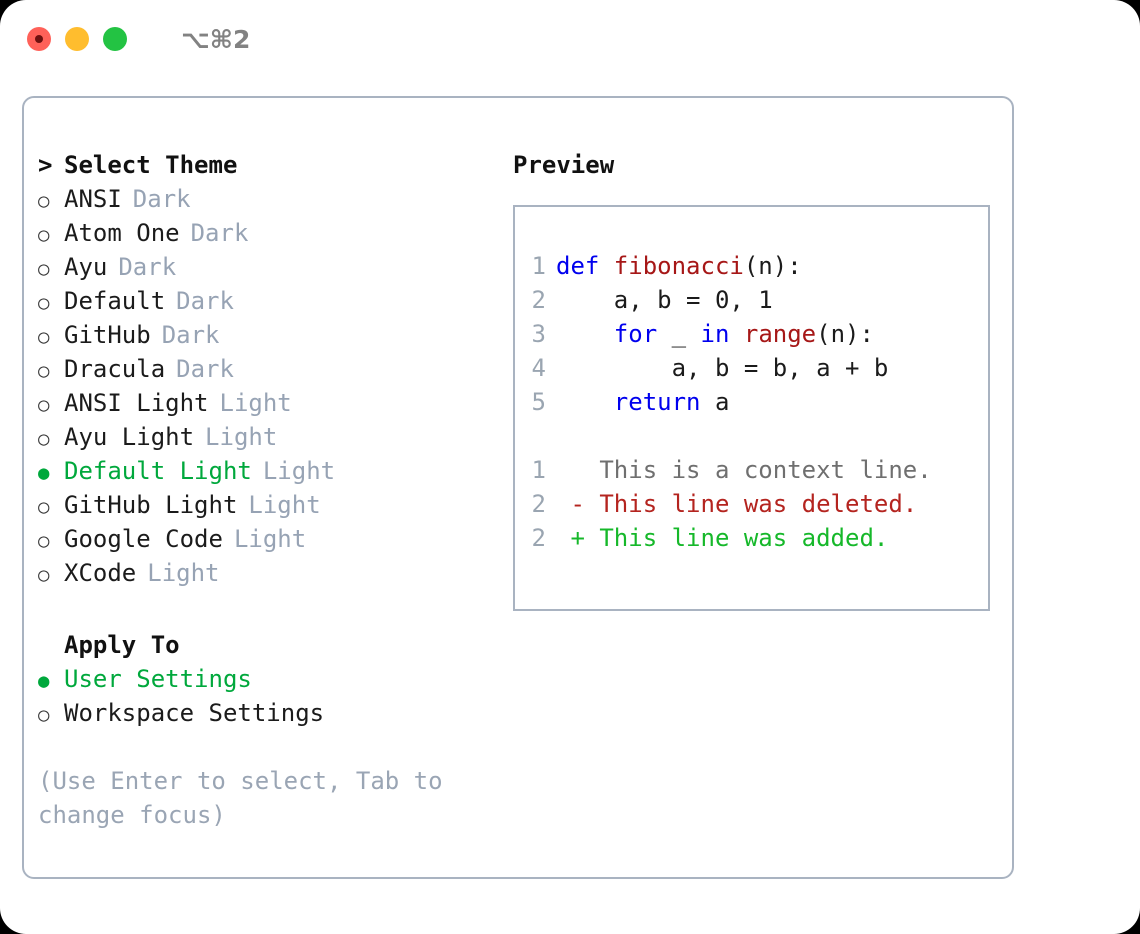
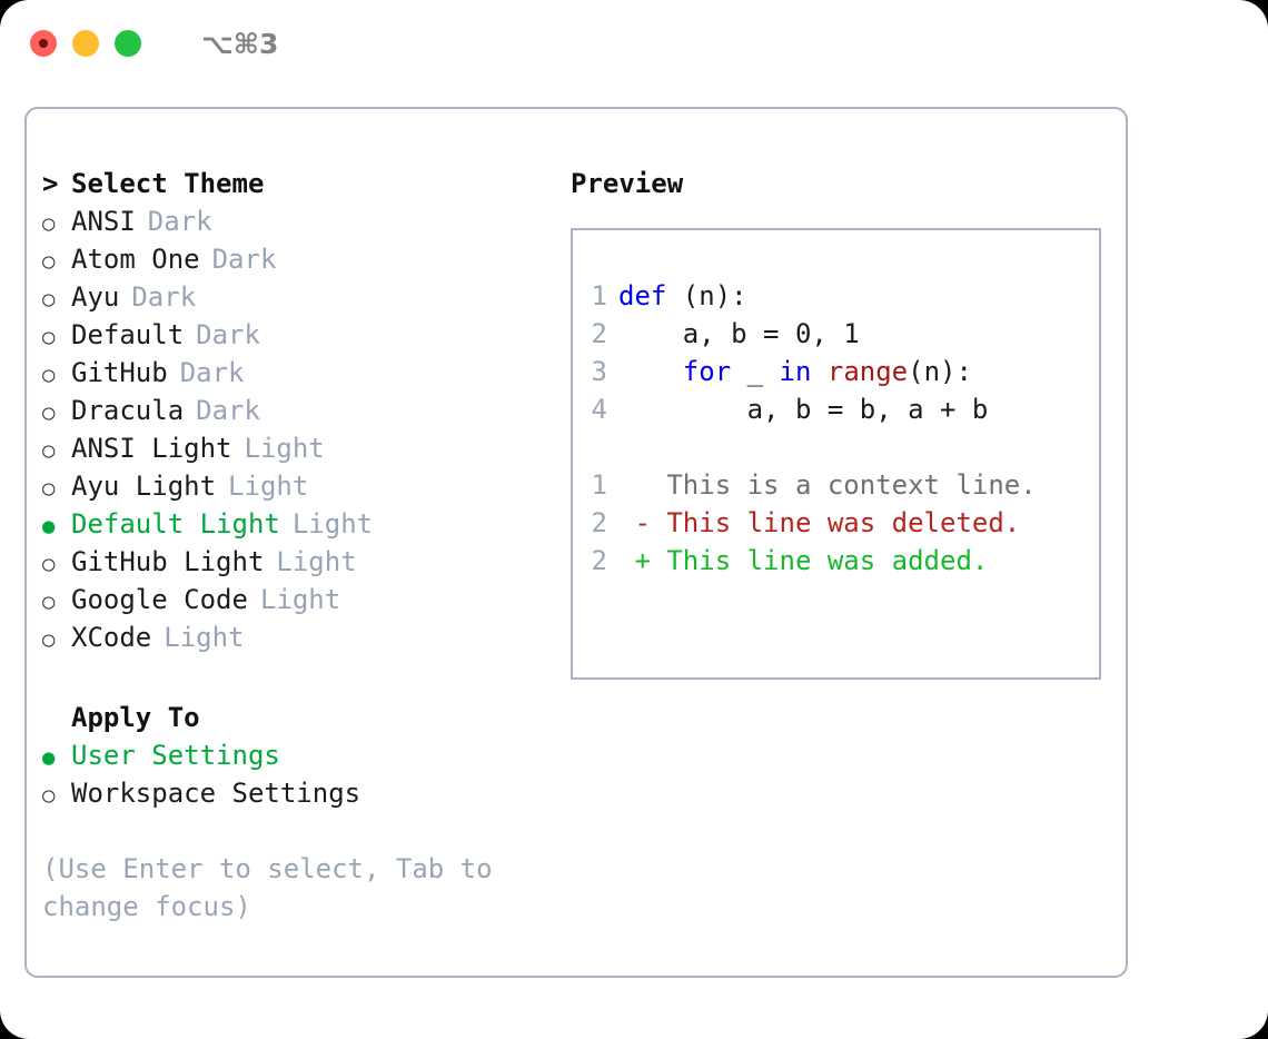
- ⌥⌘2
+ ⌥⌘3
  >
  Select Theme
  ○
  ANSI
  Dark
  ○
  Atom One
  Dark
  ○
  Ayu
  Dark
  ○
  Default
  Dark
  ○
  GitHub
  Dark
  ○
  Dracula
  Dark
  ○
  ANSI Light
  Light
  ○
  Ayu Light
  Light
  ●
  Default Light
  Light
  ○
  GitHub Light
  Light
  ○
  Google Code
  Light
  ○
  XCode
  Light
  Apply To
  ●
  User Settings
  ○
  Workspace Settings
  (Use Enter to select, Tab to change focus)
  Preview
  1
  def
- fibonacci
  (n):
  2
  a, b = 0, 1
  3
  for
  _
  in
  range
  (n):
  4
  a, b = b, a + b
- 5
- return
- a
  1
  This is a context line.
  2
  -
  This line was deleted.
  2
  +
  This line was added.
